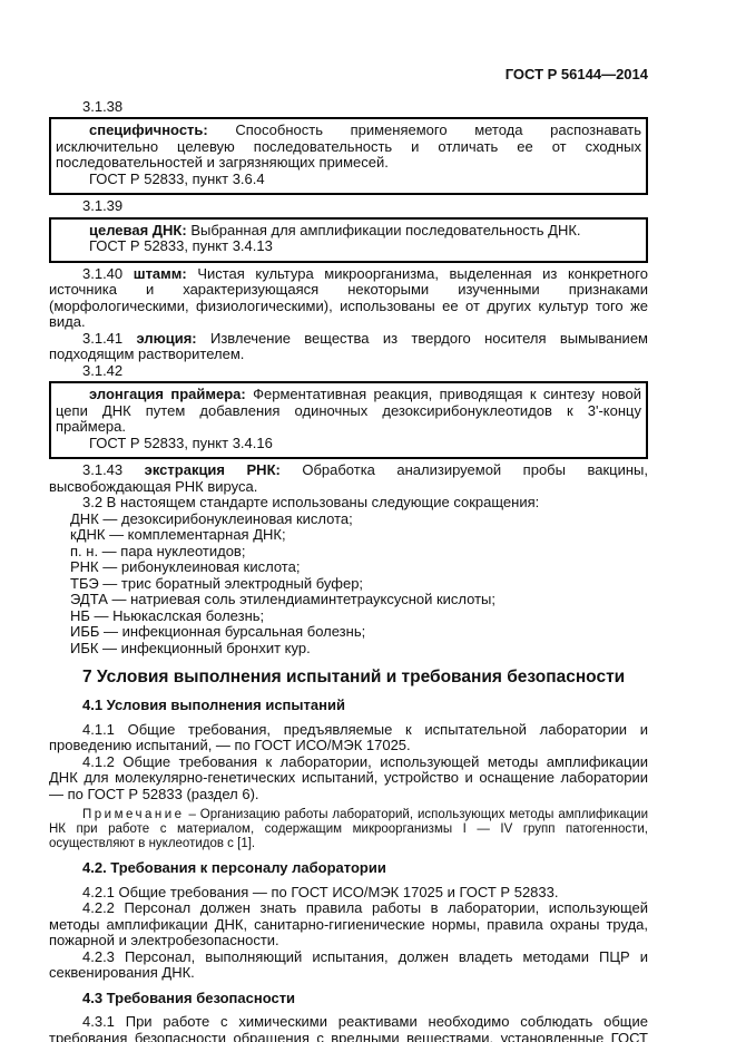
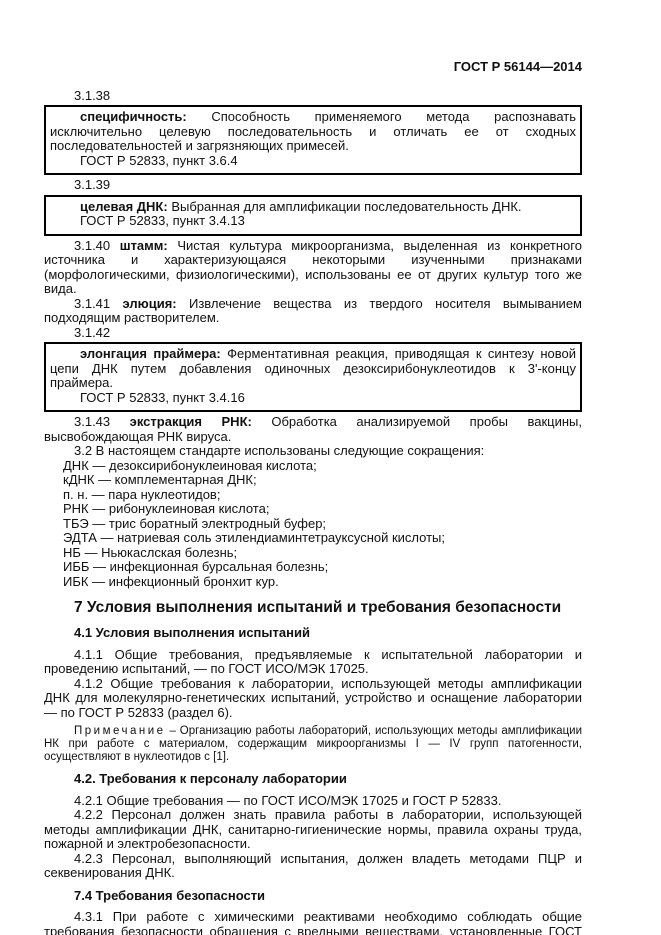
  ГОСТ Р 56144—2014
  3.1.38
  специфичность: Способность применяемого метода распознавать исключительно целевую последовательность и отличать ее от сходных последовательностей и загрязняющих примесей.
  ГОСТ Р 52833, пункт 3.6.4
  3.1.39
  целевая ДНК: Выбранная для амплификации последовательность ДНК.
  ГОСТ Р 52833, пункт 3.4.13
  3.1.40 штамм: Чистая культура микроорганизма, выделенная из конкретного источника и характеризующаяся некоторыми изученными признаками (морфологическими, физиологическими), использованы ее от других культур того же вида.
  3.1.41 элюция: Извлечение вещества из твердого носителя вымыванием подходящим растворителем.
  3.1.42
  элонгация праймера: Ферментативная реакция, приводящая к синтезу новой цепи ДНК путем добавления одиночных дезоксирибонуклеотидов к 3'-концу праймера.
  ГОСТ Р 52833, пункт 3.4.16
  3.1.43 экстракция РНК: Обработка анализируемой пробы вакцины, высвобождающая РНК вируса.
  3.2 В настоящем стандарте использованы следующие сокращения:
  ДНК — дезоксирибонуклеиновая кислота;
  кДНК — комплементарная ДНК;
  п. н. — пара нуклеотидов;
  РНК — рибонуклеиновая кислота;
  ТБЭ — трис боратный электродный буфер;
  ЭДТА — натриевая соль этилендиаминтетрауксусной кислоты;
  НБ — Ньюкаслская болезнь;
  ИББ — инфекционная бурсальная болезнь;
  ИБК — инфекционный бронхит кур.
  7 Условия выполнения испытаний и требования безопасности
  4.1 Условия выполнения испытаний
  4.1.1 Общие требования, предъявляемые к испытательной лаборатории и проведению испытаний, — по ГОСТ ИСО/МЭК 17025.
  4.1.2 Общие требования к лаборатории, использующей методы амплификации ДНК для молекулярно-генетических испытаний, устройство и оснащение лаборатории — по ГОСТ Р 52833 (раздел 6).
  Примечание – Организацию работы лабораторий, использующих методы амплификации НК при работе с материалом, содержащим микроорганизмы I — IV групп патогенности, осуществляют в нуклеотидов с [1].
  4.2. Требования к персоналу лаборатории
  4.2.1 Общие требования — по ГОСТ ИСО/МЭК 17025 и ГОСТ Р 52833.
  4.2.2 Персонал должен знать правила работы в лаборатории, использующей методы амплификации ДНК, санитарно-гигиенические нормы, правила охраны труда, пожарной и электробезопасности.
  4.2.3 Персонал, выполняющий испытания, должен владеть методами ПЦР и секвенирования ДНК.
- 4.3 Требования безопасности
+ 7.4 Требования безопасности
  4.3.1 При работе с химическими реактивами необходимо соблюдать общие требования безопасности обращения с вредными веществами, установленные ГОСТ
